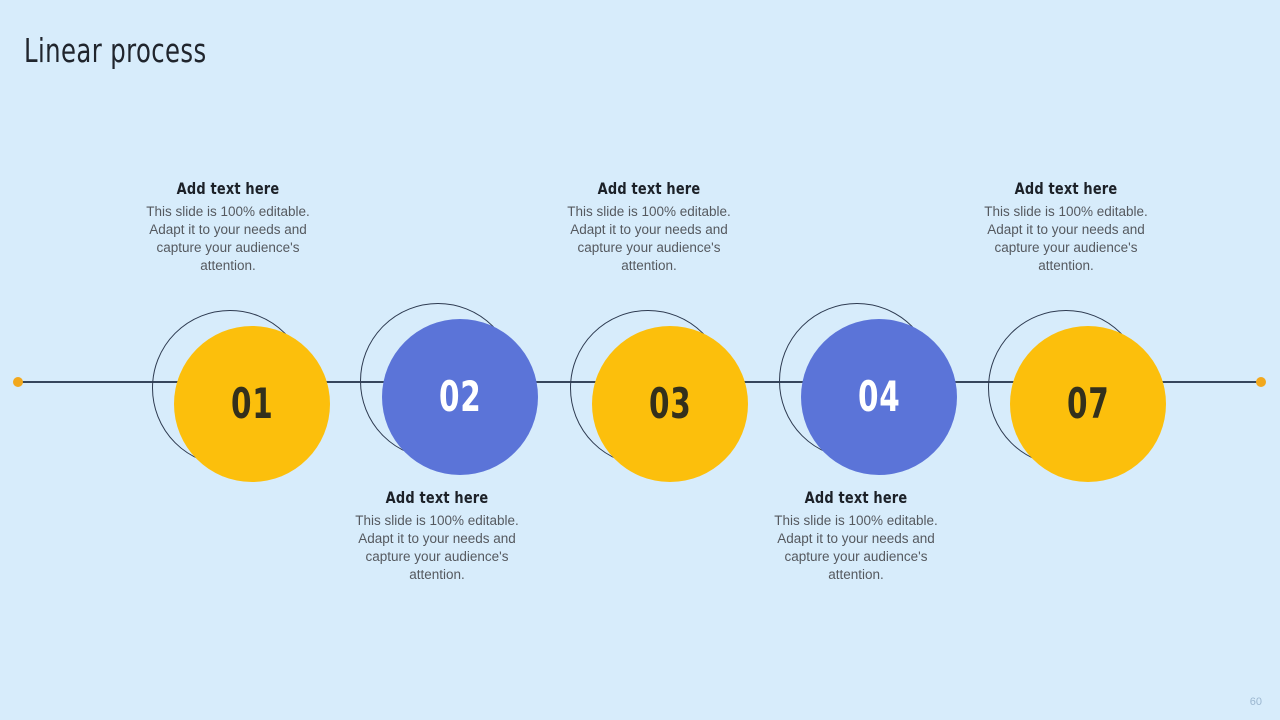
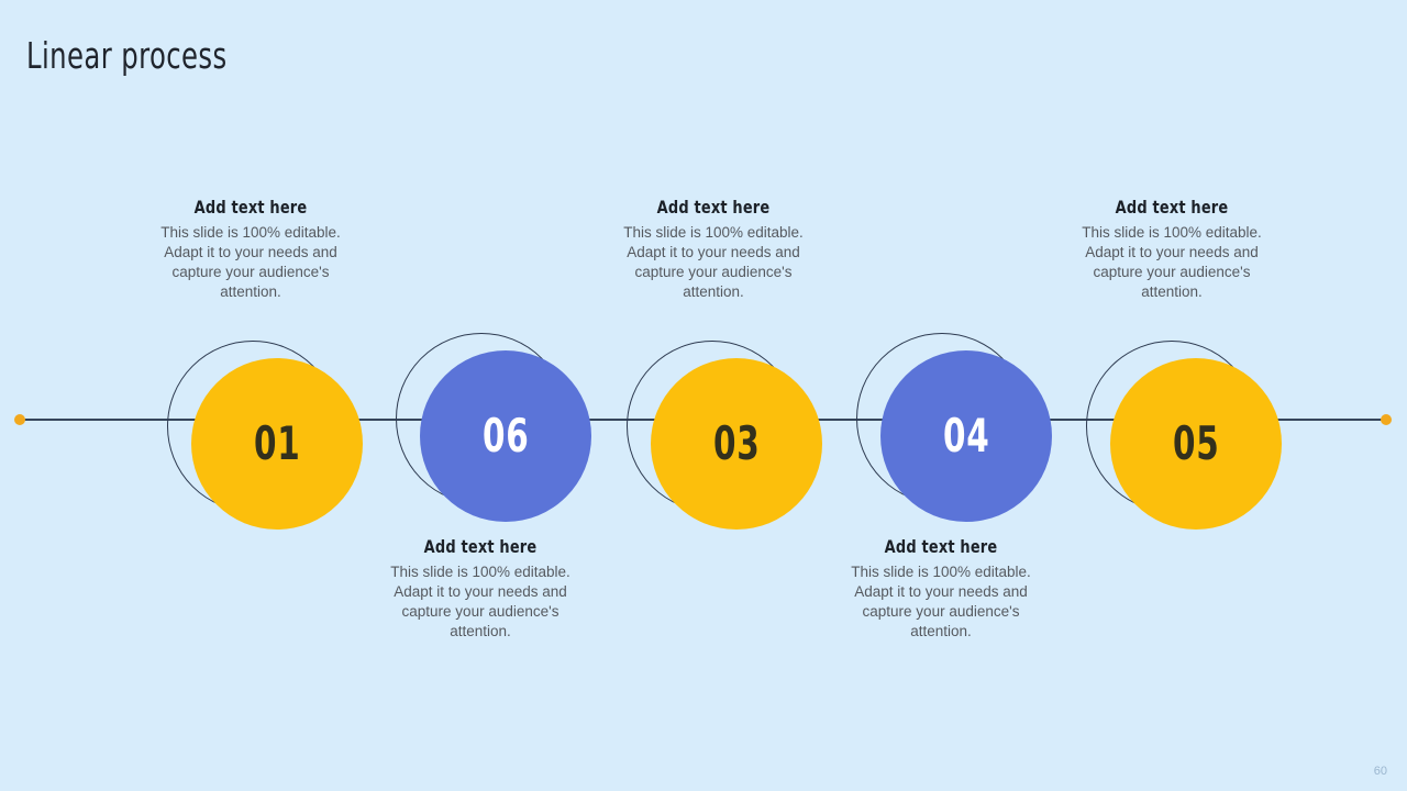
  Linear process
  01
  Add text here
  This slide is 100% editable. Adapt it to your needs and capture your audience's attention.
- 02
+ 06
  Add text here
  This slide is 100% editable. Adapt it to your needs and capture your audience's attention.
  03
  Add text here
  This slide is 100% editable. Adapt it to your needs and capture your audience's attention.
  04
  Add text here
  This slide is 100% editable. Adapt it to your needs and capture your audience's attention.
- 07
+ 05
  Add text here
  This slide is 100% editable. Adapt it to your needs and capture your audience's attention.
  60
